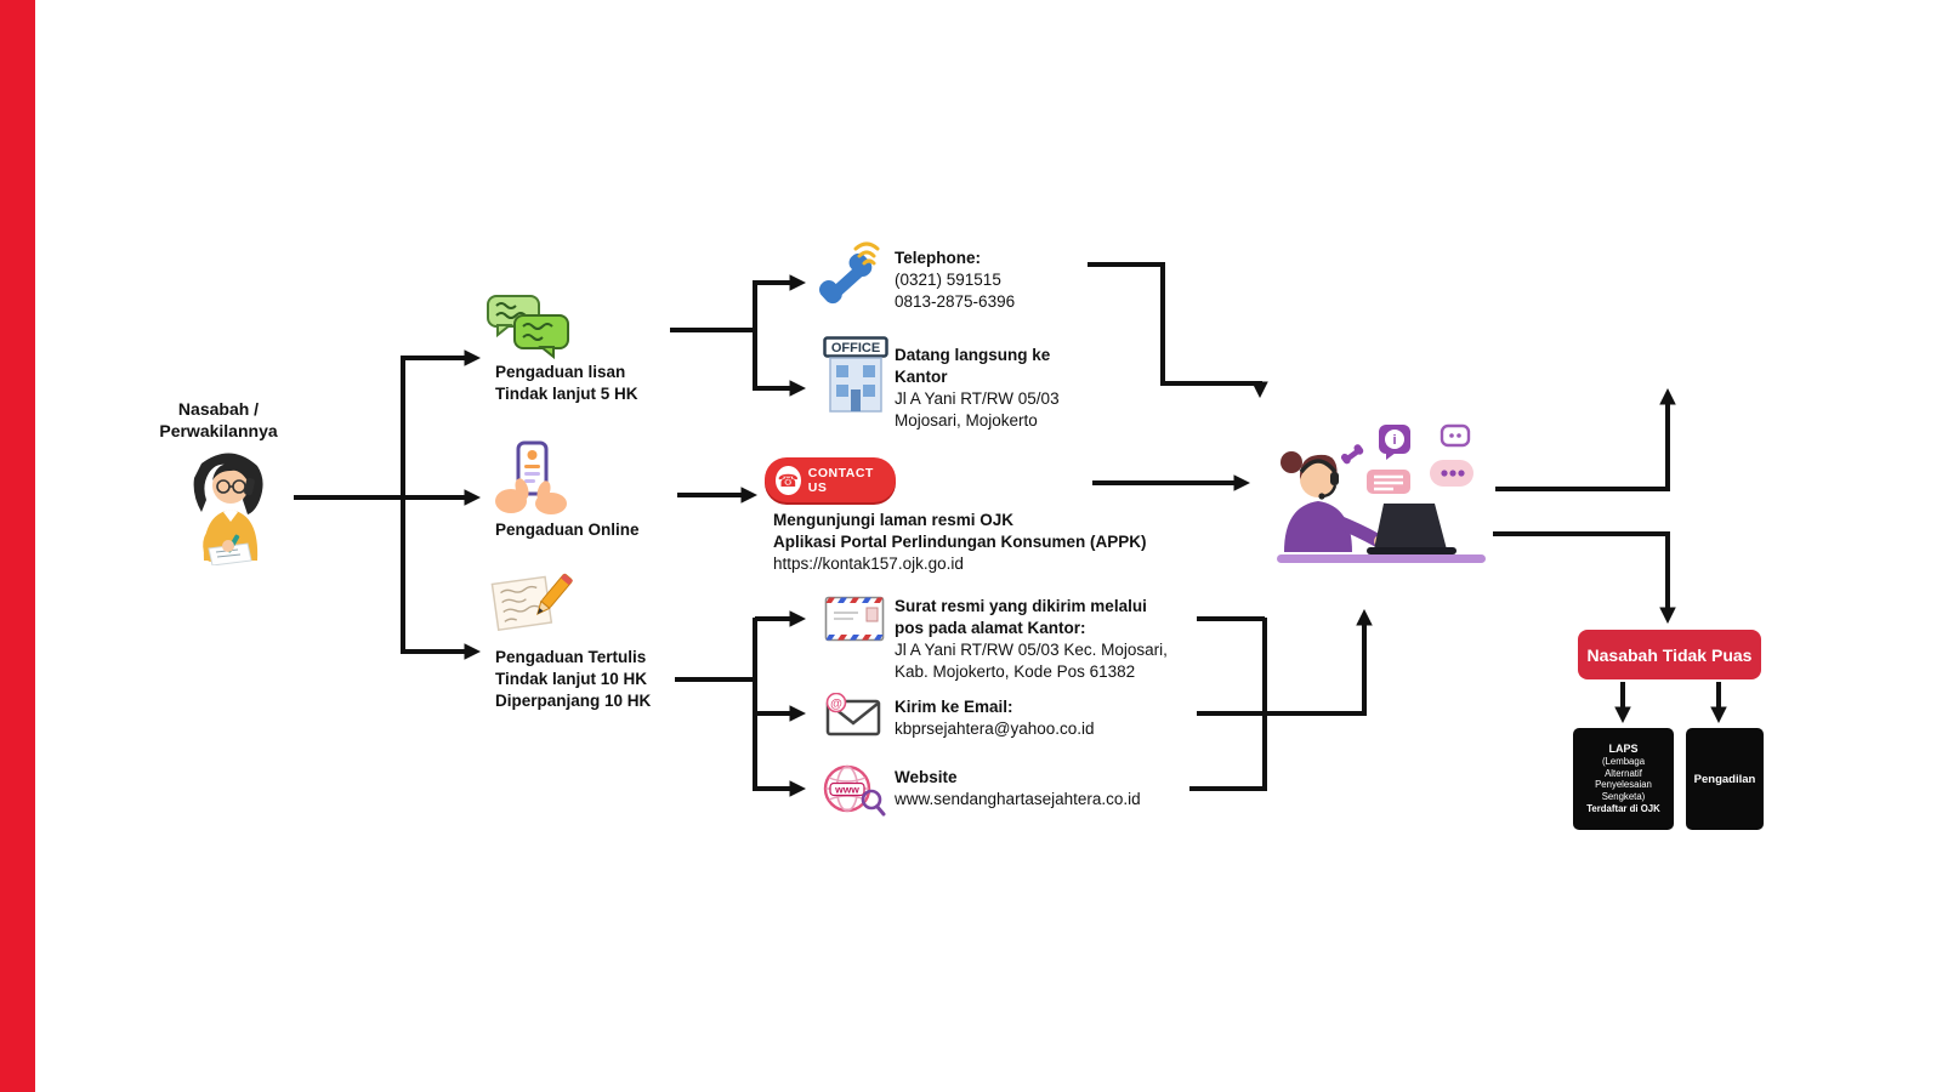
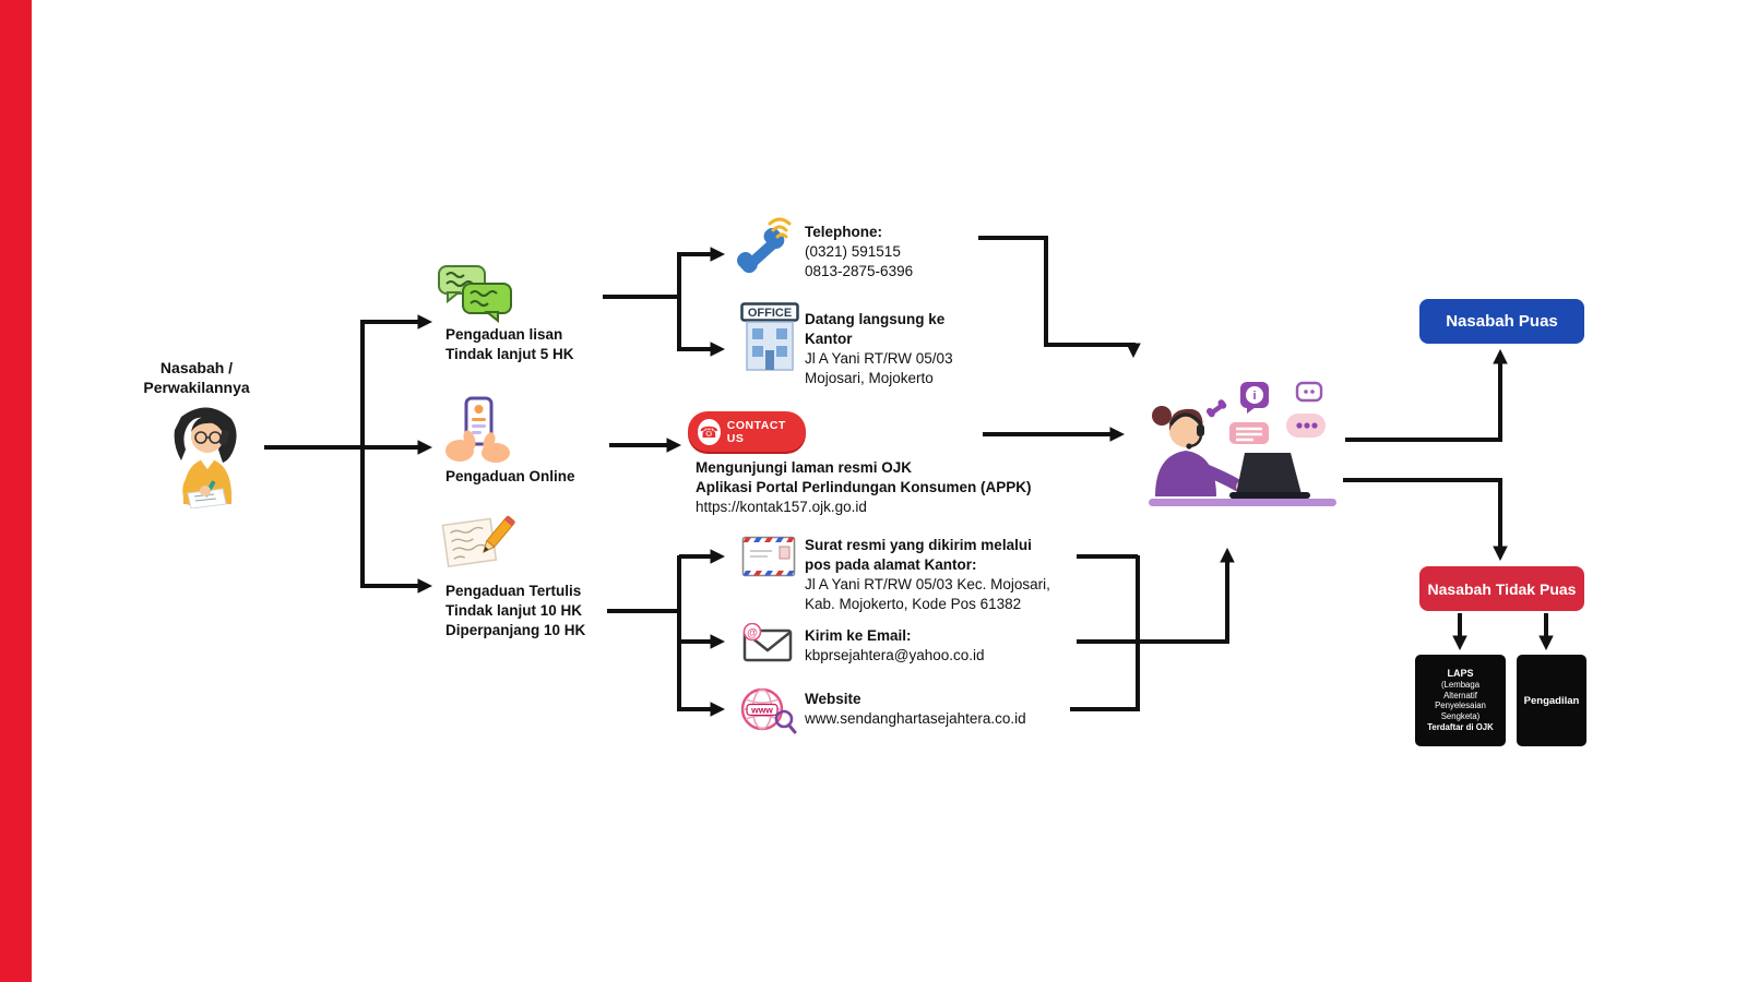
  Nasabah /
  Perwakilannya
  Pengaduan lisan
  Tindak lanjut 5 HK
  Pengaduan Online
  Pengaduan Tertulis
  Tindak lanjut 10 HK
  Diperpanjang 10 HK
  Telephone:
  (0321) 591515
  0813-2875-6396
  OFFICE
  Datang langsung ke
  Kantor
  Jl A Yani RT/RW 05/03
  Mojosari, Mojokerto
  ☎
  CONTACT US
  Mengunjungi laman resmi OJK
  Aplikasi Portal Perlindungan Konsumen (APPK)
  https://kontak157.ojk.go.id
  Surat resmi yang dikirim melalui
  pos pada alamat Kantor:
  Jl A Yani RT/RW 05/03 Kec. Mojosari,
  Kab. Mojokerto, Kode Pos 61382
  @
  Kirim ke Email:
  kbprsejahtera@yahoo.co.id
  www
  Website
  www.sendanghartasejahtera.co.id
  i
+ Nasabah Puas
  Nasabah Tidak Puas
  LAPS
  (Lembaga
  Alternatif
  Penyelesaian
  Sengketa)
  Terdaftar di OJK
  Pengadilan
